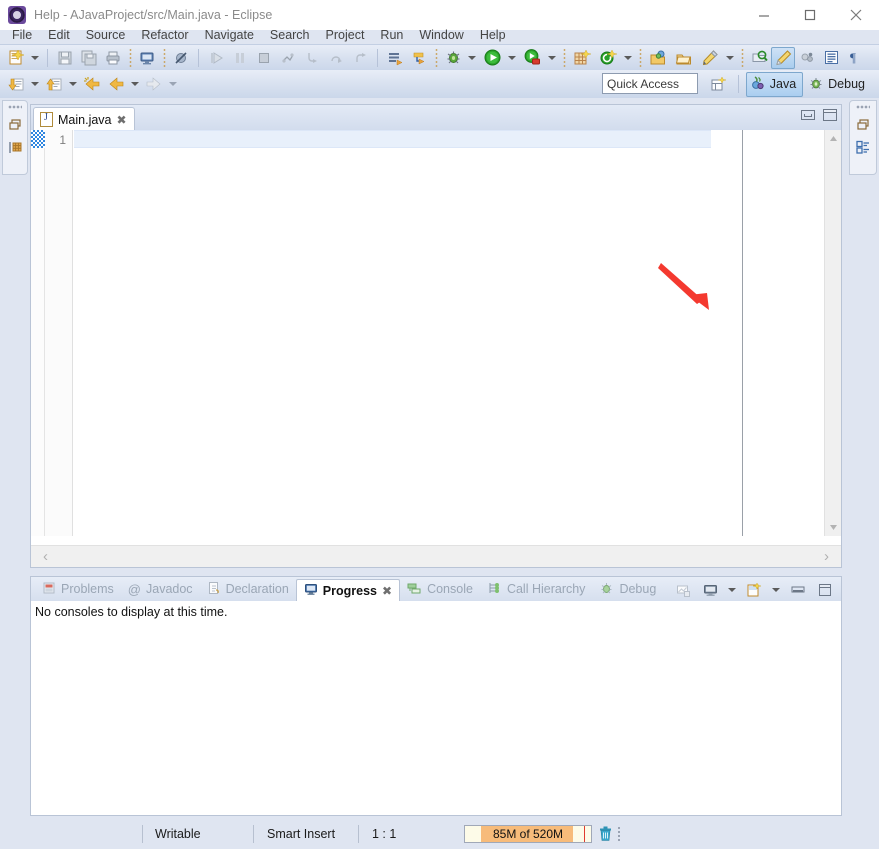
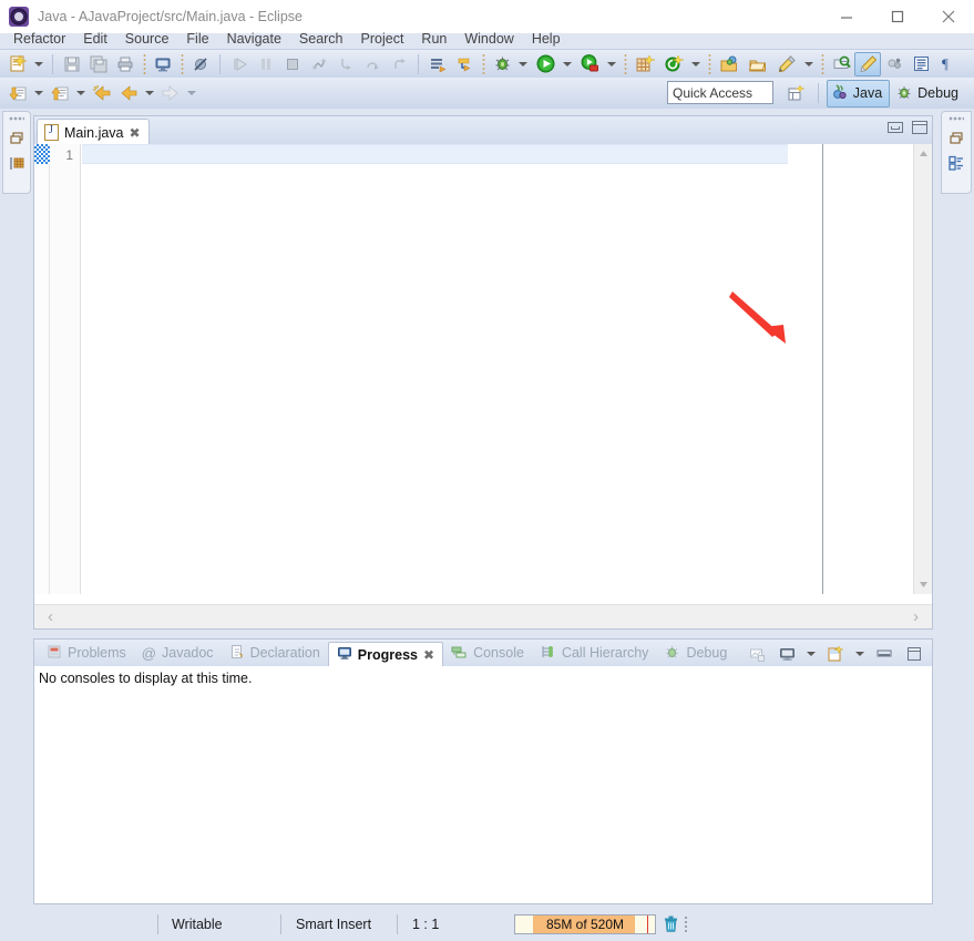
- Help - AJavaProject/src/Main.java - Eclipse
+ Java - AJavaProject/src/Main.java - Eclipse
- File
+ Refactor
  Edit
  Source
- Refactor
+ File
  Navigate
  Search
  Project
  Run
  Window
  Help
  ¶
  Quick Access
  Java
  Debug
  Main.java
  ✖
  1
  ‹
  ›
  Problems
  @
  Javadoc
  Declaration
  Progress
  ✖
  Console
  Call Hierarchy
  Debug
  No consoles to display at this time.
  Writable
  Smart Insert
  1 : 1
  85M of 520M
